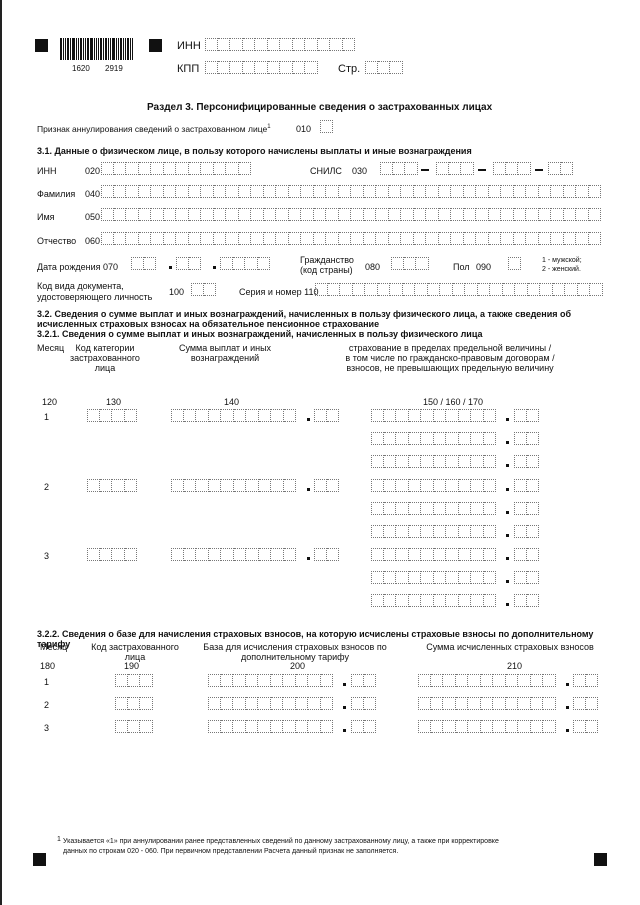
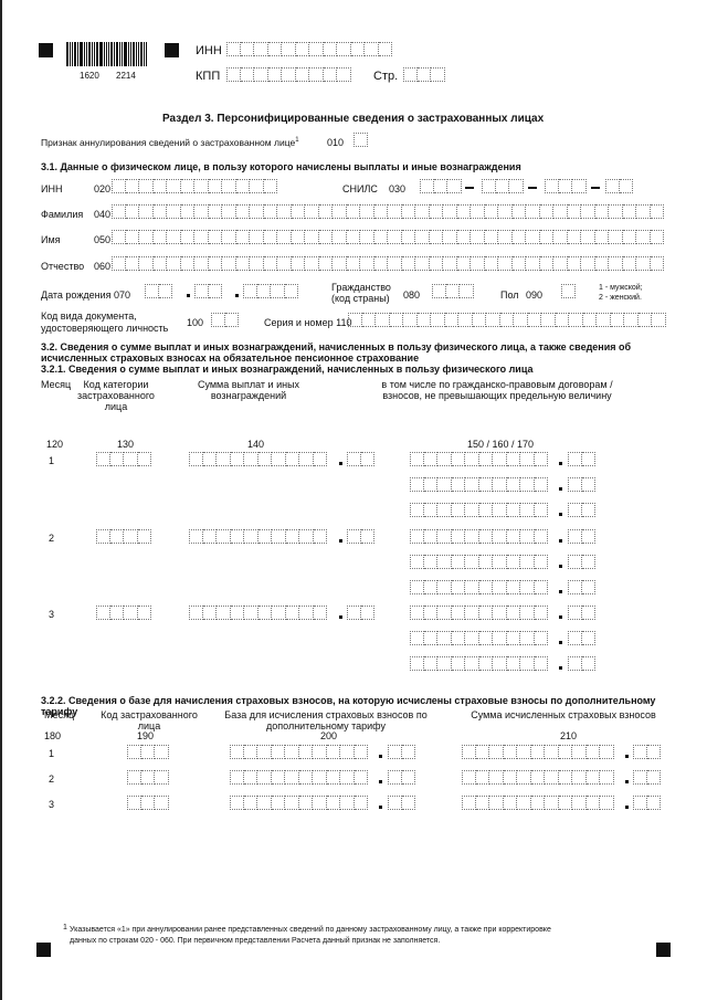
  1620
- 2919
+ 2214
  ИНН
  КПП
  Стр.
  Раздел 3. Персонифицированные сведения о застрахованных лицах
  Признак аннулирования сведений о застрахованном лице
  010
  3.1. Данные о физическом лице, в пользу которого начислены выплаты и иные вознаграждения
  ИНН
  020
  СНИЛС
  030
  Фамилия
  040
  Имя
  050
  Отчество
  060
  Дата рождения
  070
  Гражданство
  (код страны)
  080
  Пол
  090
  Код вида документа,
  удостоверяющего личность
  100
  Серия и номер 110
  3.2. Сведения о сумме выплат и иных вознаграждений, начисленных в пользу физического лица, а также сведения об
  исчисленных страховых взносах на обязательное пенсионное страхование
  3.2.1. Сведения о сумме выплат и иных вознаграждений, начисленных в пользу физического лица
  Месяц
  Код категории
  застрахованного
  лица
  Сумма выплат и иных
  вознаграждений
- страхование в пределах предельной величины /
  в том числе по гражданско-правовым договорам /
  взносов, не превышающих предельную величину
  120
  130
  140
  150 / 160 / 170
  1
  2
  3
  3.2.2. Сведения о базе для начисления страховых взносов, на которую исчислены страховые взносы по дополнительному
  тарифу
  Месяц
  Код застрахованного
  лица
  База для исчисления страховых взносов по
  дополнительному тарифу
  Сумма исчисленных страховых взносов
  180
  190
  200
  210
  1
  2
  3
